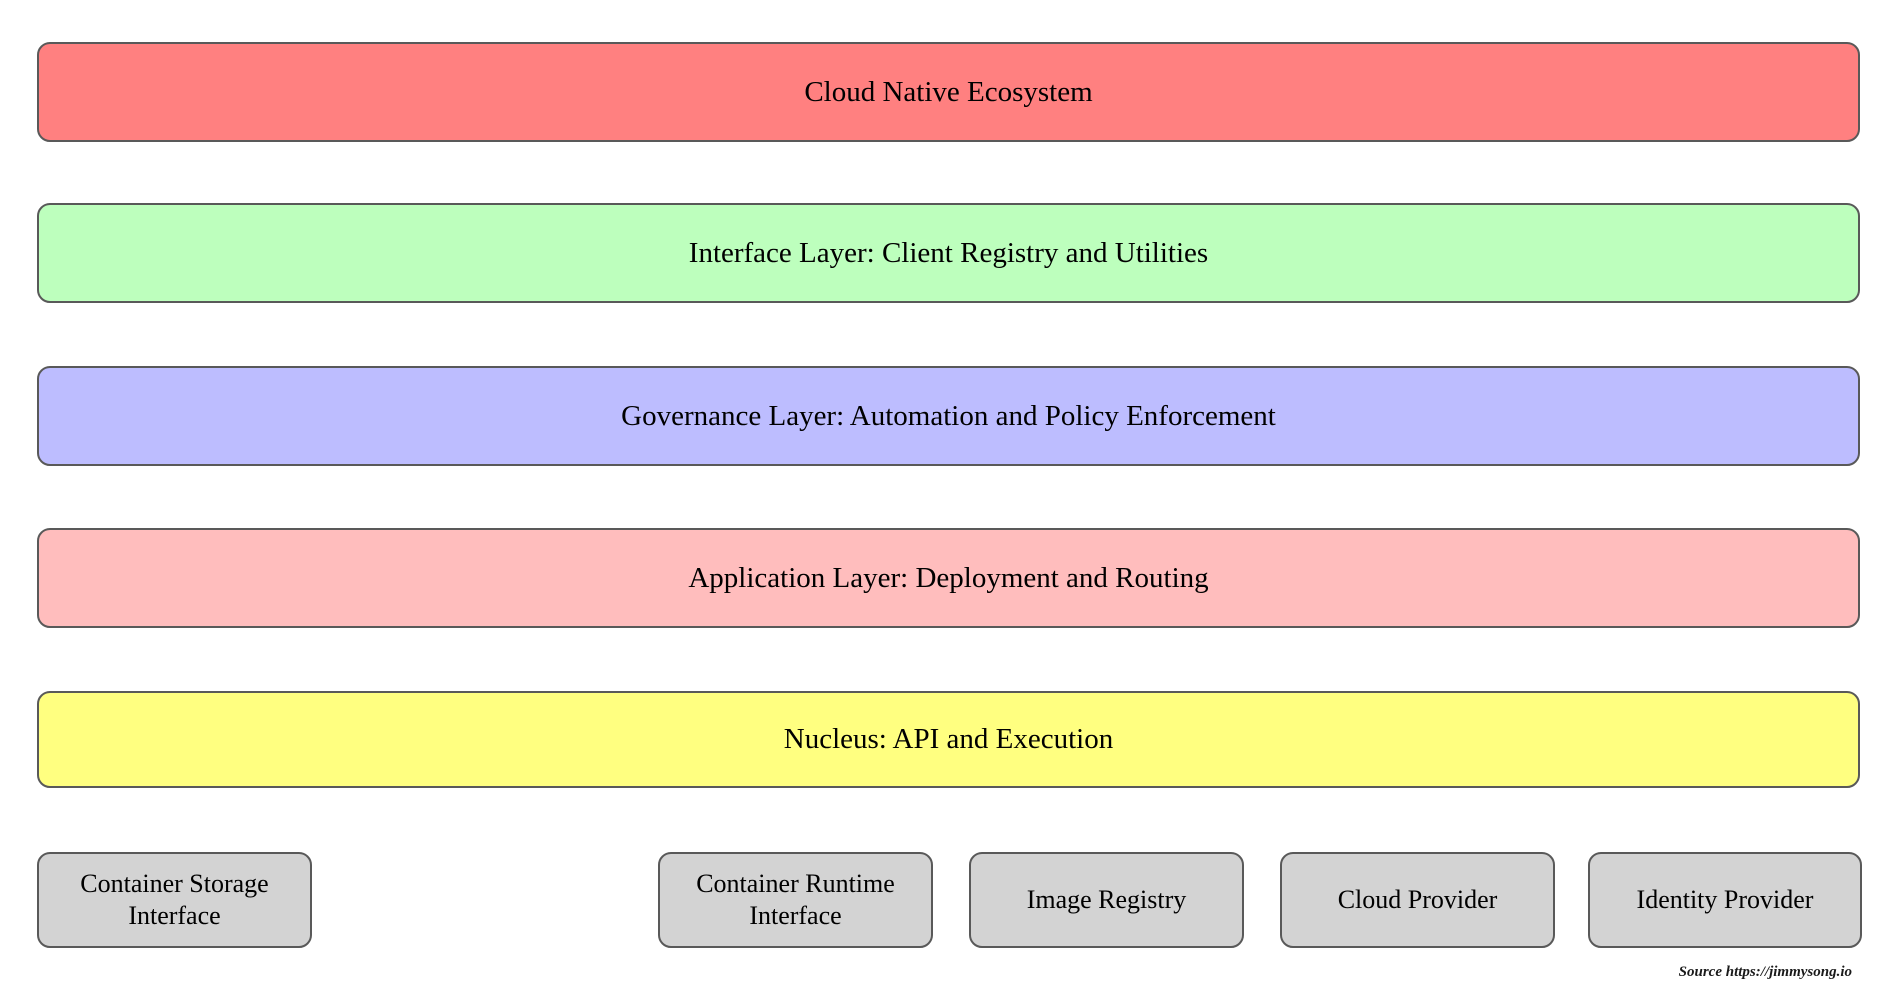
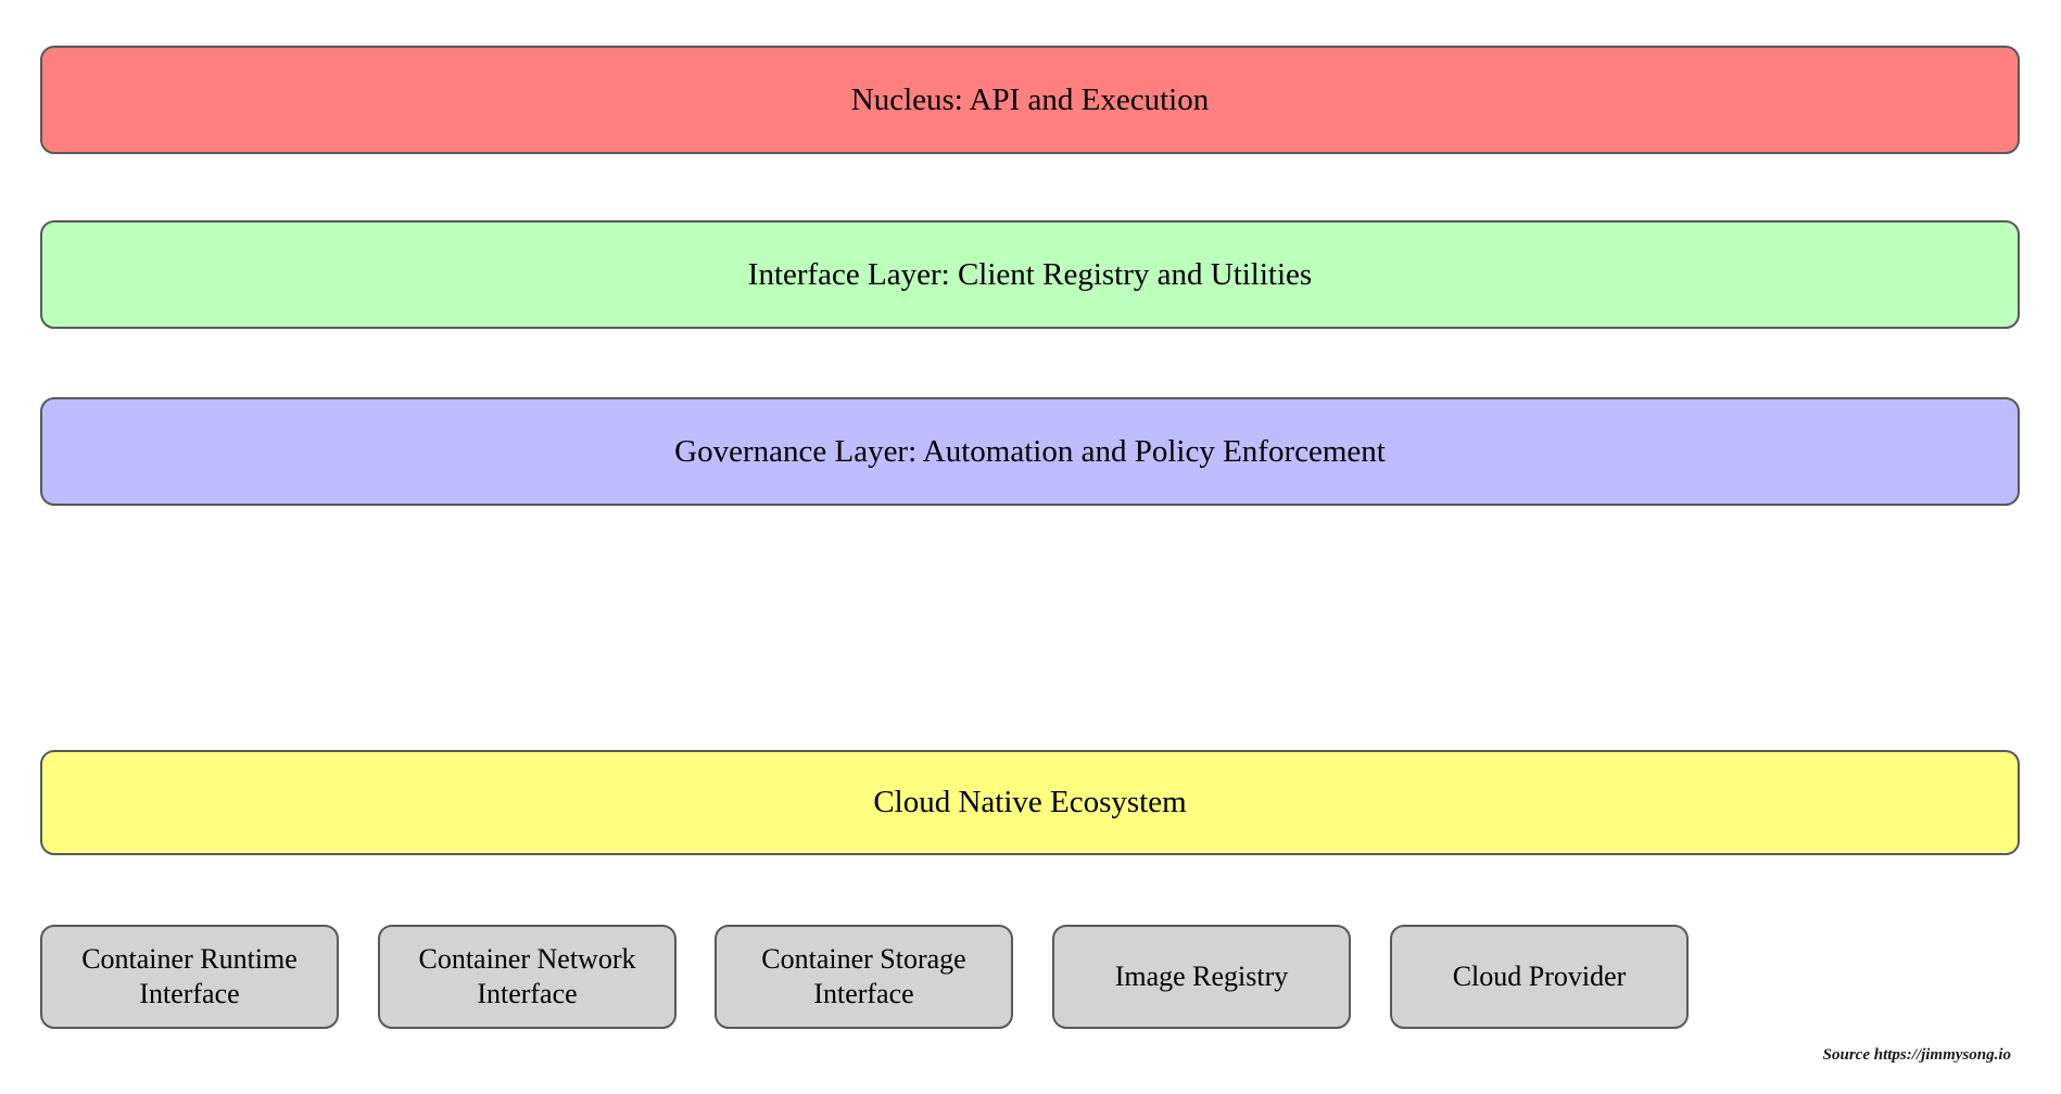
- Cloud Native Ecosystem
+ Nucleus: API and Execution
  Interface Layer: Client Registry and Utilities
  Governance Layer: Automation and Policy Enforcement
- Application Layer: Deployment and Routing
- Nucleus: API and Execution
+ Cloud Native Ecosystem
- Container Storage Interface
+ Container Runtime Interface
+ Container Network Interface
- Container Runtime Interface
+ Container Storage Interface
  Image Registry
  Cloud Provider
- Identity Provider
  Source https://jimmysong.io
